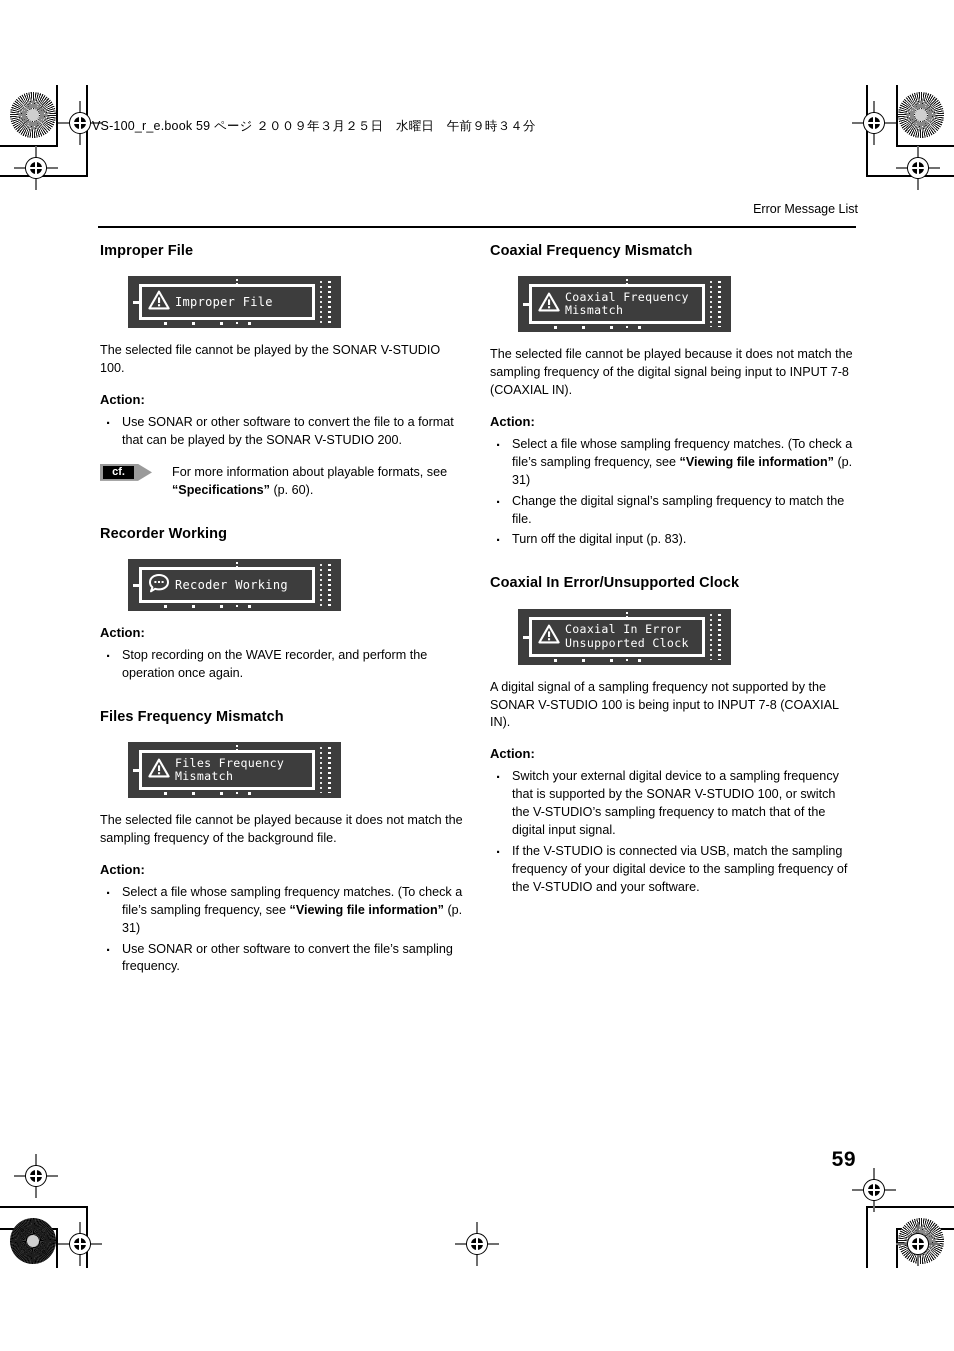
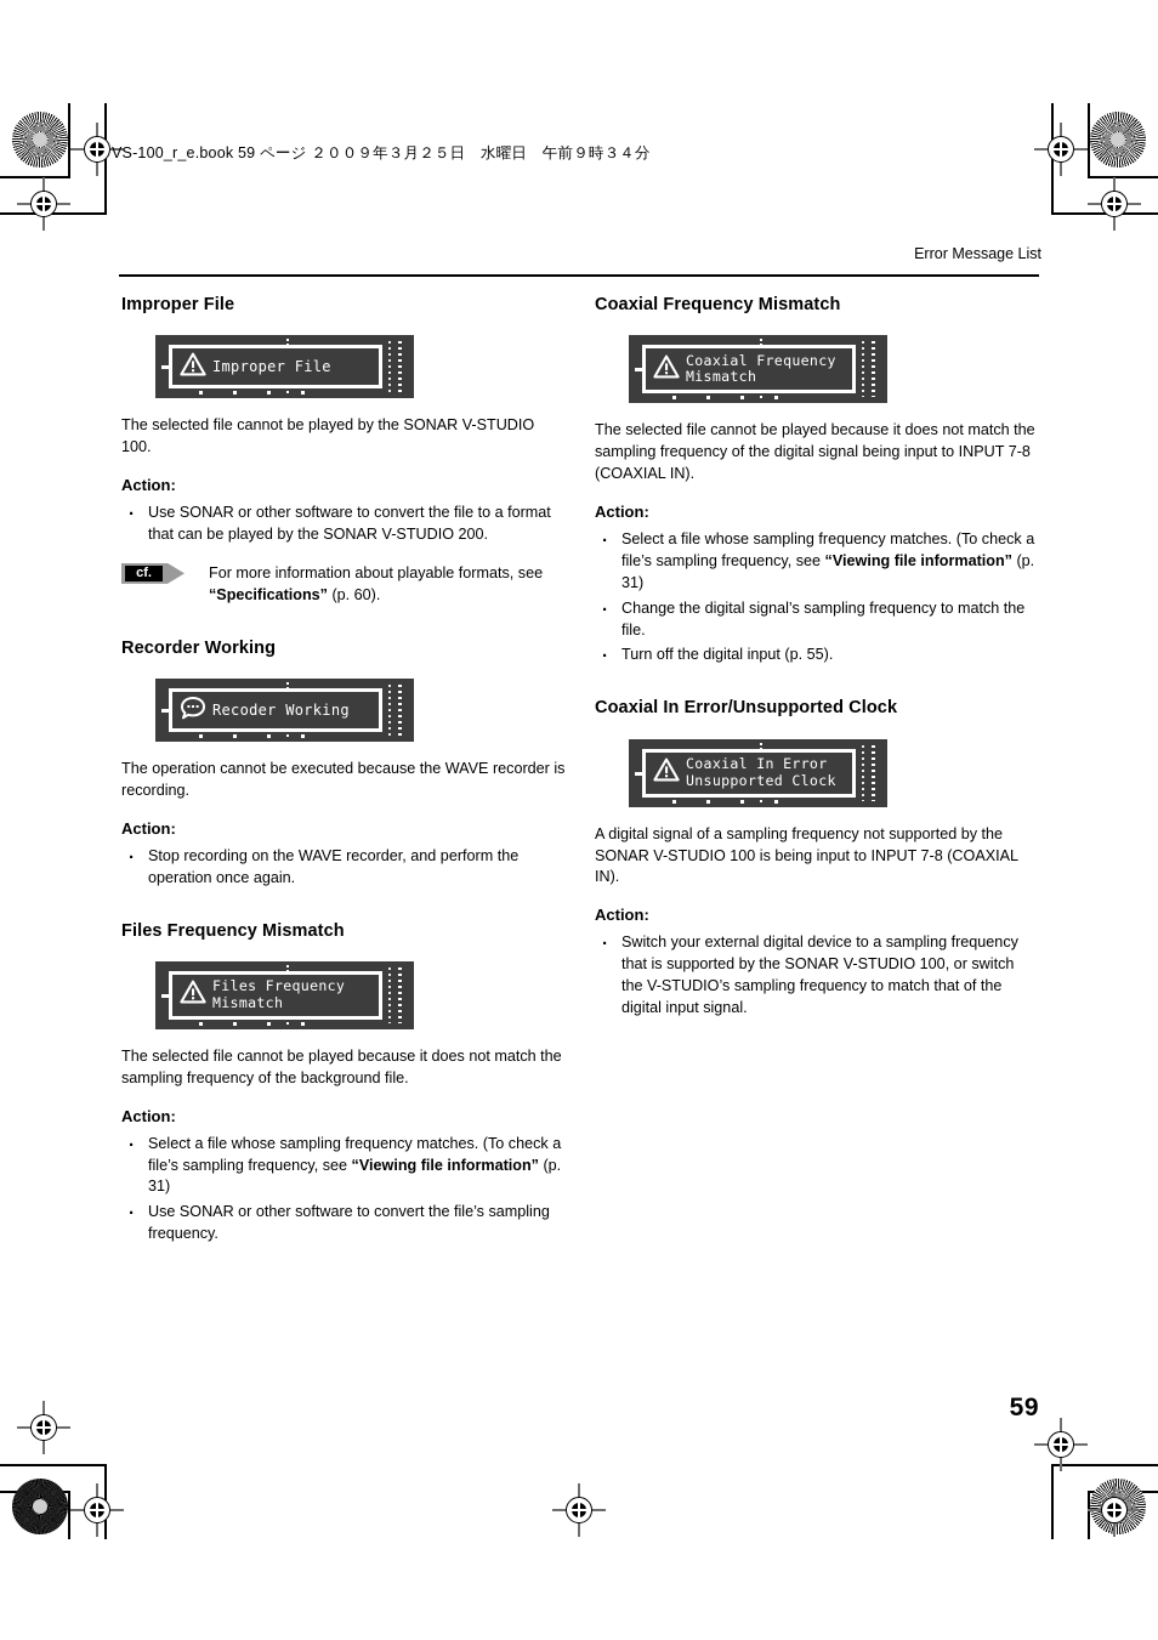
  VS-100_r_e.book 59 ページ ２００９年３月２５日 水曜日 午前９時３４分
  Error Message List
  59
  Improper File
  Improper File
  The selected file cannot be played by the SONAR V-STUDIO 100.
  Action:
  Use SONAR or other software to convert the file to a format that can be played by the SONAR V-STUDIO 200.
  cf.
  For more information about playable formats, see “Specifications” (p. 60).
  Recorder Working
  Recoder Working
+ The operation cannot be executed because the WAVE recorder is recording.
  Action:
  Stop recording on the WAVE recorder, and perform the operation once again.
  Files Frequency Mismatch
  Files Frequency
  Mismatch
  The selected file cannot be played because it does not match the sampling frequency of the background file.
  Action:
  Select a file whose sampling frequency matches. (To check a file’s sampling frequency, see “Viewing file information” (p. 31)
  Use SONAR or other software to convert the file’s sampling frequency.
  Coaxial Frequency Mismatch
  Coaxial Frequency
  Mismatch
  The selected file cannot be played because it does not match the sampling frequency of the digital signal being input to INPUT 7-8 (COAXIAL IN).
  Action:
  Select a file whose sampling frequency matches. (To check a file’s sampling frequency, see “Viewing file information” (p. 31)
  Change the digital signal’s sampling frequency to match the file.
- Turn off the digital input (p. 83).
+ Turn off the digital input (p. 55).
  Coaxial In Error/Unsupported Clock
  Coaxial In Error
  Unsupported Clock
  A digital signal of a sampling frequency not supported by the SONAR V-STUDIO 100 is being input to INPUT 7-8 (COAXIAL IN).
  Action:
  Switch your external digital device to a sampling frequency that is supported by the SONAR V-STUDIO 100, or switch the V-STUDIO’s sampling frequency to match that of the digital input signal.
- If the V-STUDIO is connected via USB, match the sampling frequency of your digital device to the sampling frequency of the V-STUDIO and your software.
